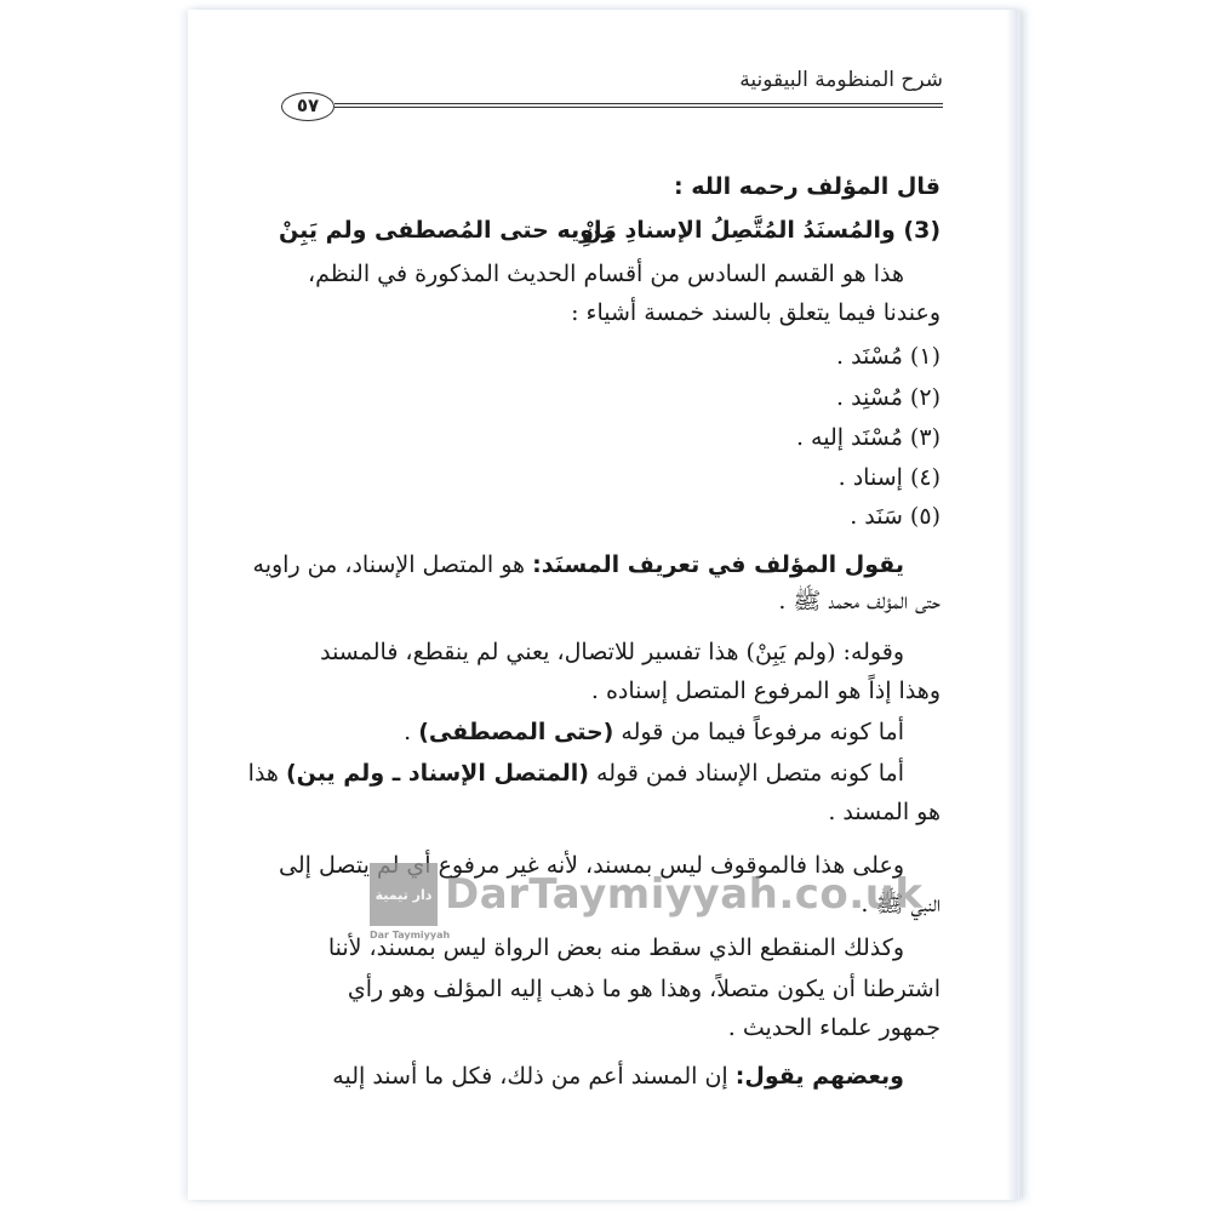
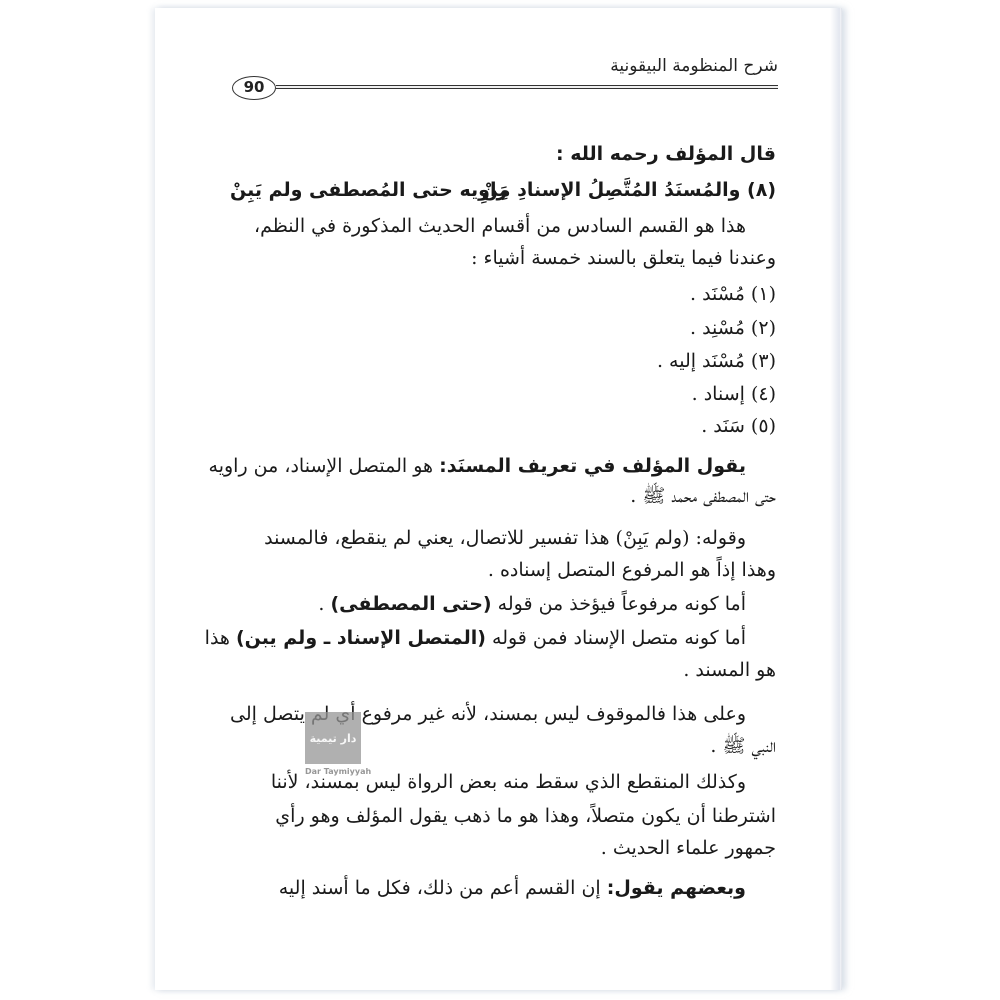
  شرح المنظومة البيقونية
- ٥٧
+ 90
  قال المؤلف رحمه الله :
- (3) والمُسنَدُ المُتَّصِلُ الإسنادِ مِنْ
+ (٨) والمُسنَدُ المُتَّصِلُ الإسنادِ مِنْ
  رَاوِيه حتى المُصطفى ولم يَبِنْ
  هذا هو القسم السادس من أقسام الحديث المذكورة في النظم،
  وعندنا فيما يتعلق بالسند خمسة أشياء :
  (١) مُسْنَد .
  (٢) مُسْنِد .
  (٣) مُسْنَد إليه .
  (٤) إسناد .
  (٥) سَنَد .
  يقول المؤلف في تعريف المسنَد: هو المتصل الإسناد، من راويه
- حتى المؤلف محمد ﷺ .
+ حتى المصطفى محمد ﷺ .
  وقوله: (ولم يَبِنْ) هذا تفسير للاتصال، يعني لم ينقطع، فالمسند
  وهذا إذاً هو المرفوع المتصل إسناده .
- أما كونه مرفوعاً فيما من قوله (حتى المصطفى) .
+ أما كونه مرفوعاً فيؤخذ من قوله (حتى المصطفى) .
  أما كونه متصل الإسناد فمن قوله (المتصل الإسناد ـ ولم يبن) هذا
  هو المسند .
  وعلى هذا فالموقوف ليس بمسند، لأنه غير مرفوع أي لم يتصل إلى
  النبي ﷺ .
  وكذلك المنقطع الذي سقط منه بعض الرواة ليس بمسند، لأننا
- اشترطنا أن يكون متصلاً، وهذا هو ما ذهب إليه المؤلف وهو رأي
+ اشترطنا أن يكون متصلاً، وهذا هو ما ذهب يقول المؤلف وهو رأي
  جمهور علماء الحديث .
- وبعضهم يقول: إن المسند أعم من ذلك، فكل ما أسند إليه
+ وبعضهم يقول: إن القسم أعم من ذلك، فكل ما أسند إليه
  دار تيمية
  Dar Taymiyyah
- DarTaymiyyah.co.uk
